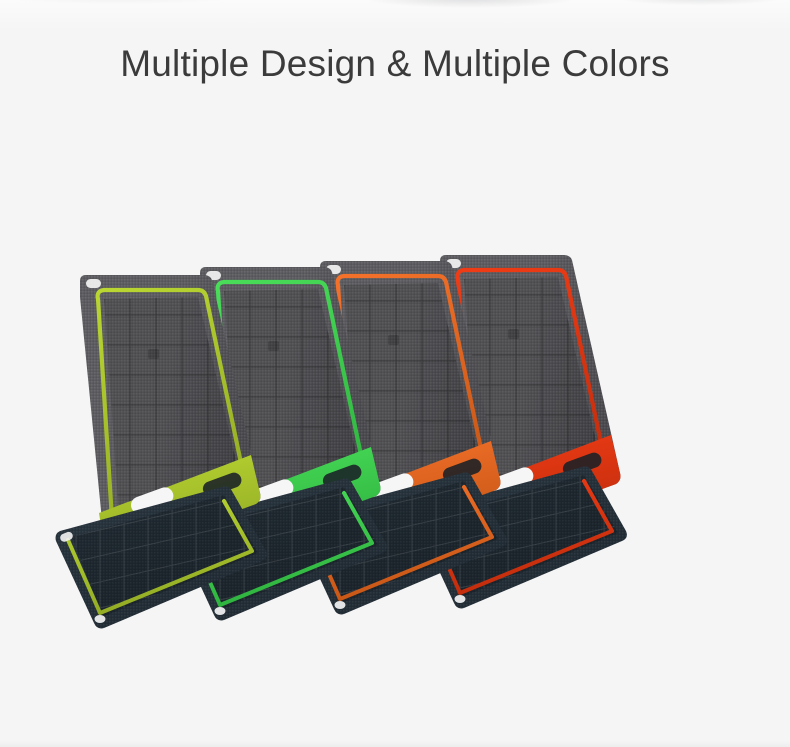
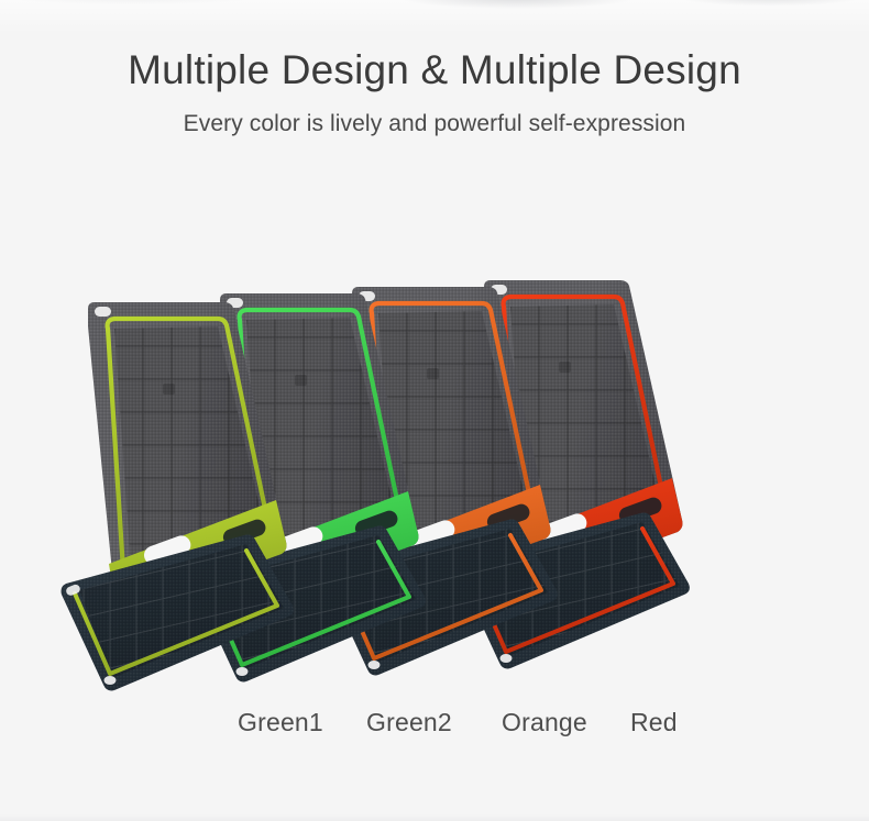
- Multiple Design & Multiple Colors
+ Multiple Design & Multiple Design
+ Every color is lively and powerful self-expression
+ Green1
+ Green2
+ Orange
+ Red
